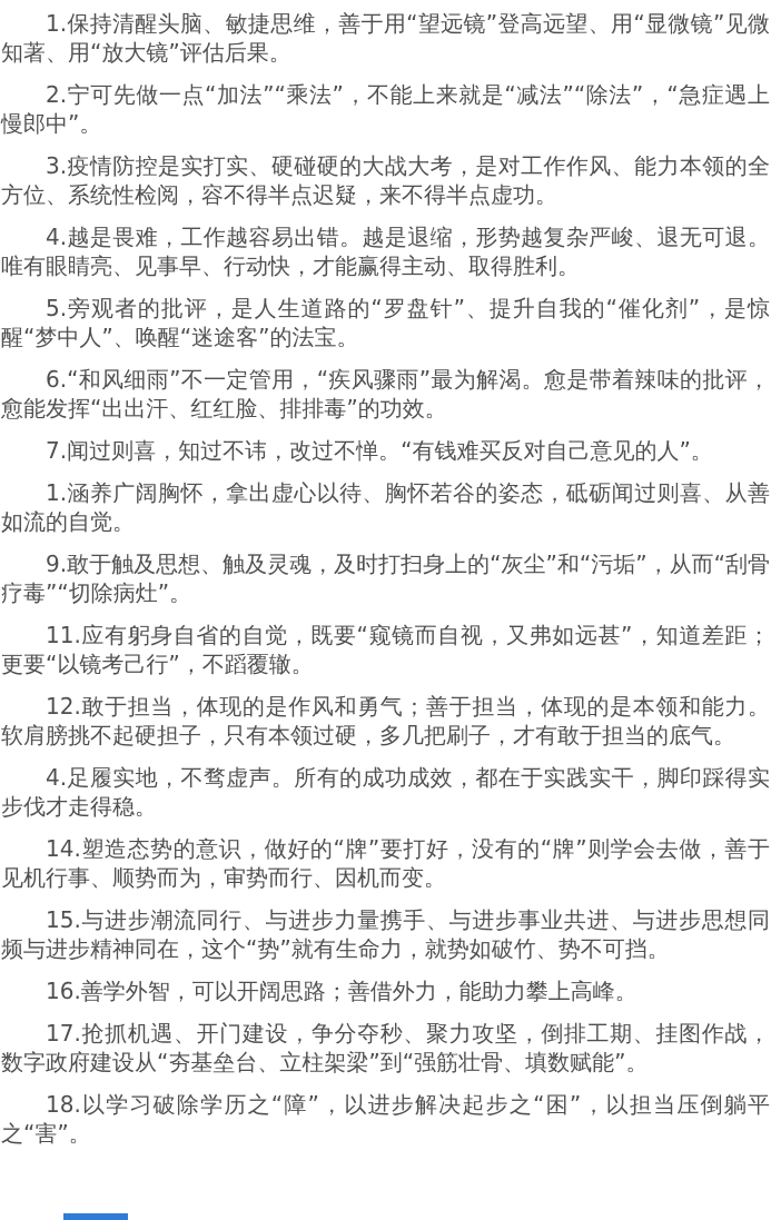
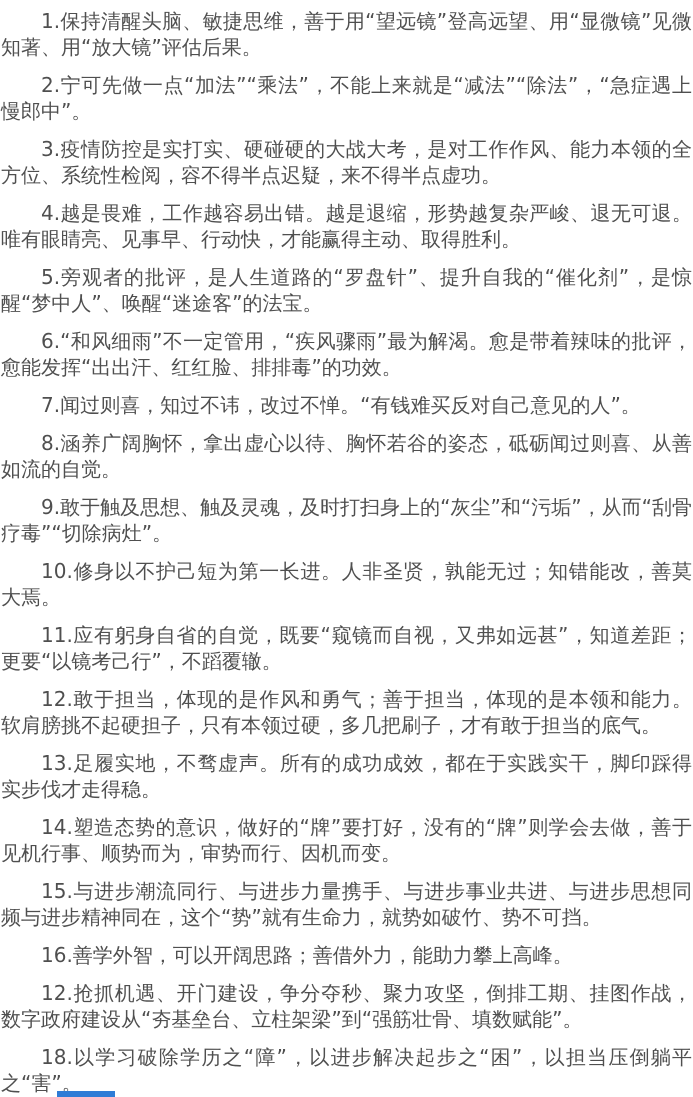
  1.保持清醒头脑、敏捷思维，善于用“望远镜”登高远望、用“显微镜”见微知著、用“放大镜”评估后果。
  2.宁可先做一点“加法”“乘法”，不能上来就是“减法”“除法”，“急症遇上慢郎中”。
  3.疫情防控是实打实、硬碰硬的大战大考，是对工作作风、能力本领的全方位、系统性检阅，容不得半点迟疑，来不得半点虚功。
  4.越是畏难，工作越容易出错。越是退缩，形势越复杂严峻、退无可退。唯有眼睛亮、见事早、行动快，才能赢得主动、取得胜利。
  5.旁观者的批评，是人生道路的“罗盘针”、提升自我的“催化剂”，是惊醒“梦中人”、唤醒“迷途客”的法宝。
  6.“和风细雨”不一定管用，“疾风骤雨”最为解渴。愈是带着辣味的批评，愈能发挥“出出汗、红红脸、排排毒”的功效。
  7.闻过则喜，知过不讳，改过不惮。“有钱难买反对自己意见的人”。
- 1.涵养广阔胸怀，拿出虚心以待、胸怀若谷的姿态，砥砺闻过则喜、从善如流的自觉。
+ 8.涵养广阔胸怀，拿出虚心以待、胸怀若谷的姿态，砥砺闻过则喜、从善如流的自觉。
  9.敢于触及思想、触及灵魂，及时打扫身上的“灰尘”和“污垢”，从而“刮骨疗毒”“切除病灶”。
+ 10.修身以不护己短为第一长进。人非圣贤，孰能无过；知错能改，善莫大焉。
  11.应有躬身自省的自觉，既要“窥镜而自视，又弗如远甚”，知道差距；更要“以镜考己行”，不蹈覆辙。
  12.敢于担当，体现的是作风和勇气；善于担当，体现的是本领和能力。软肩膀挑不起硬担子，只有本领过硬，多几把刷子，才有敢于担当的底气。
- 4.足履实地，不骛虚声。所有的成功成效，都在于实践实干，脚印踩得实步伐才走得稳。
+ 13.足履实地，不骛虚声。所有的成功成效，都在于实践实干，脚印踩得实步伐才走得稳。
  14.塑造态势的意识，做好的“牌”要打好，没有的“牌”则学会去做，善于见机行事、顺势而为，审势而行、因机而变。
  15.与进步潮流同行、与进步力量携手、与进步事业共进、与进步思想同频与进步精神同在，这个“势”就有生命力，就势如破竹、势不可挡。
  16.善学外智，可以开阔思路；善借外力，能助力攀上高峰。
- 17.抢抓机遇、开门建设，争分夺秒、聚力攻坚，倒排工期、挂图作战，数字政府建设从“夯基垒台、立柱架梁”到“强筋壮骨、填数赋能”。
+ 12.抢抓机遇、开门建设，争分夺秒、聚力攻坚，倒排工期、挂图作战，数字政府建设从“夯基垒台、立柱架梁”到“强筋壮骨、填数赋能”。
  18.以学习破除学历之“障”，以进步解决起步之“困”，以担当压倒躺平之“害”。
